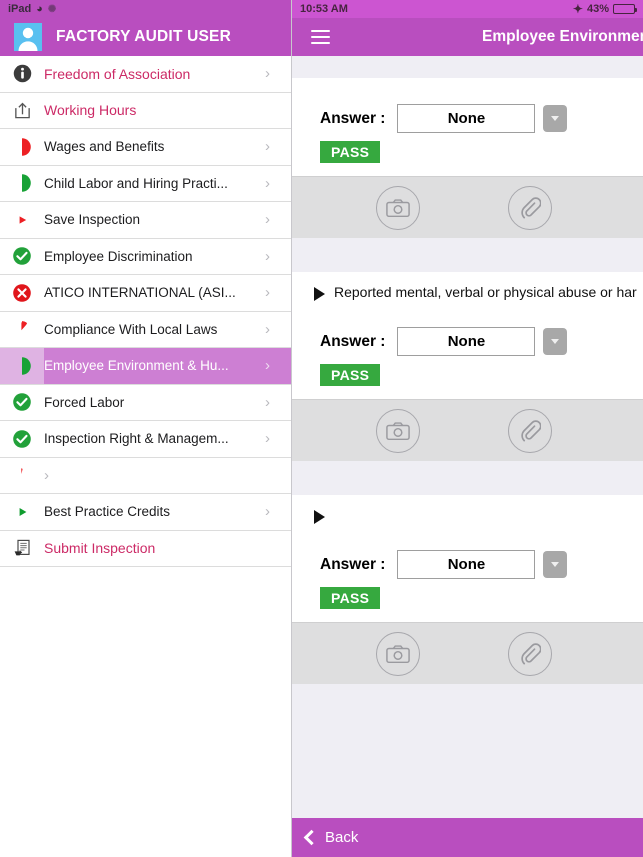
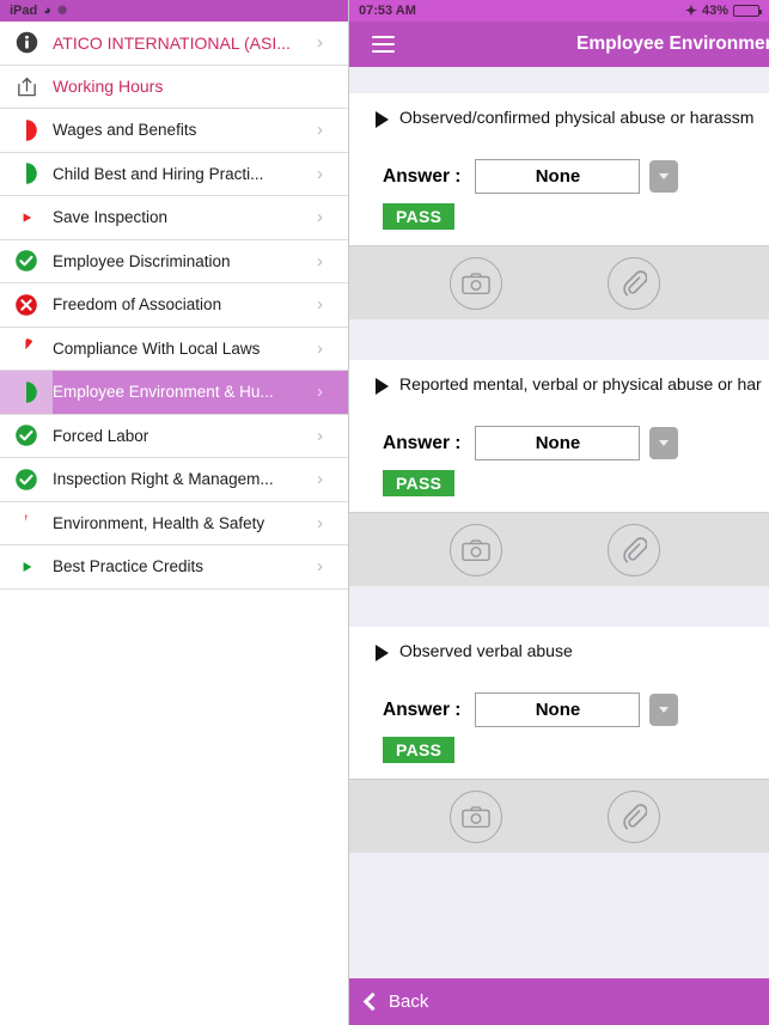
  iPad
  ◕
  ✺
- FACTORY AUDIT USER
- Freedom of Association
+ ATICO INTERNATIONAL (ASI...
  ›
  Working Hours
  Wages and Benefits
  ›
- Child Labor and Hiring Practi...
+ Child Best and Hiring Practi...
  ›
  Save Inspection
  ›
  Employee Discrimination
  ›
- ATICO INTERNATIONAL (ASI...
+ Freedom of Association
  ›
  Compliance With Local Laws
  ›
  Employee Environment & Hu...
  ›
  Forced Labor
  ›
  Inspection Right & Managem...
  ›
+ Environment, Health & Safety
  ›
  Best Practice Credits
  ›
- Submit Inspection
- 10:53 AM
+ 07:53 AM
  ✦
  43%
  Employee Environme
+ Observed/confirmed physical abuse or harassm
  Answer :
  None
  PASS
  Reported mental, verbal or physical abuse or har
  Answer :
  None
  PASS
+ Observed verbal abuse
  Answer :
  None
  PASS
  Back
